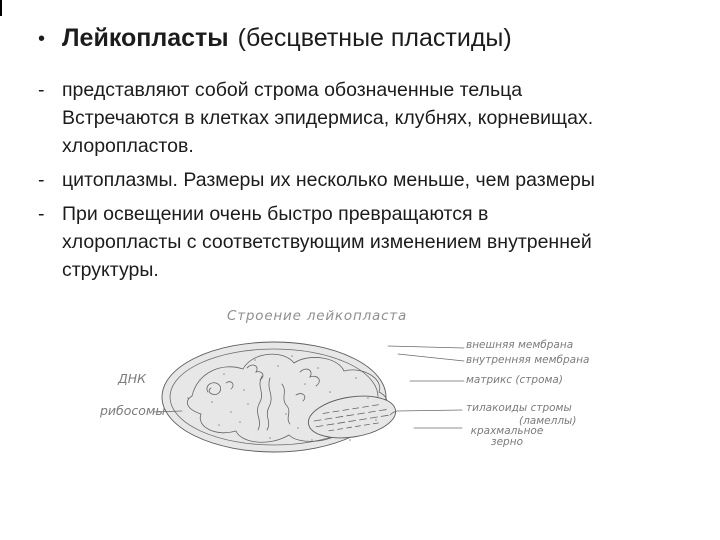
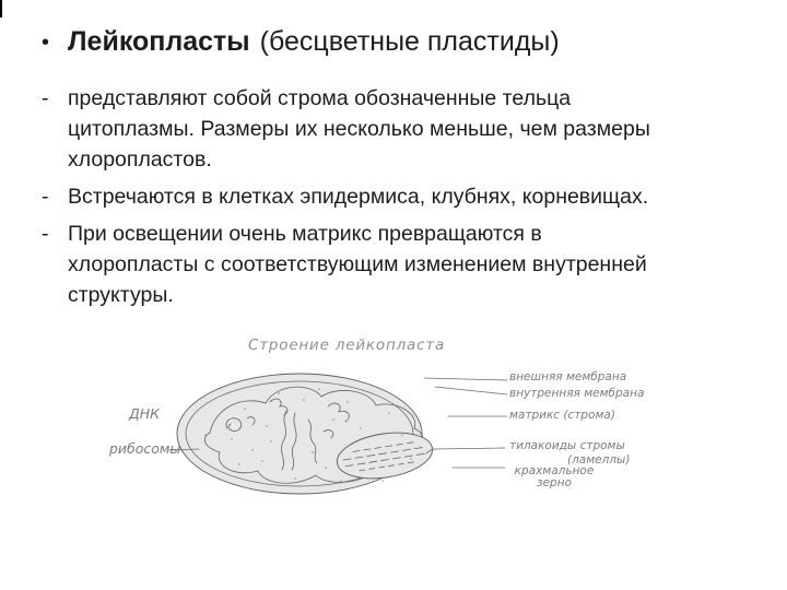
  •
  Лейкопласты (бесцветные пластиды)
  -
  представляют собой строма обозначенные тельца
- Встречаются в клетках эпидермиса, клубнях, корневищах.
+ цитоплазмы. Размеры их несколько меньше, чем размеры
  хлоропластов.
  -
- цитоплазмы. Размеры их несколько меньше, чем размеры
+ Встречаются в клетках эпидермиса, клубнях, корневищах.
  -
- При освещении очень быстро превращаются в
+ При освещении очень матрикс превращаются в
  хлоропласты с соответствующим изменением внутренней
  структуры.
  Строение лейкопласта
  ДНК
  рибосомы
  внешняя мембрана
  внутренняя мембрана
  матрикс (строма)
  тилакоиды стромы
  (ламеллы)
  крахмальное зерно
